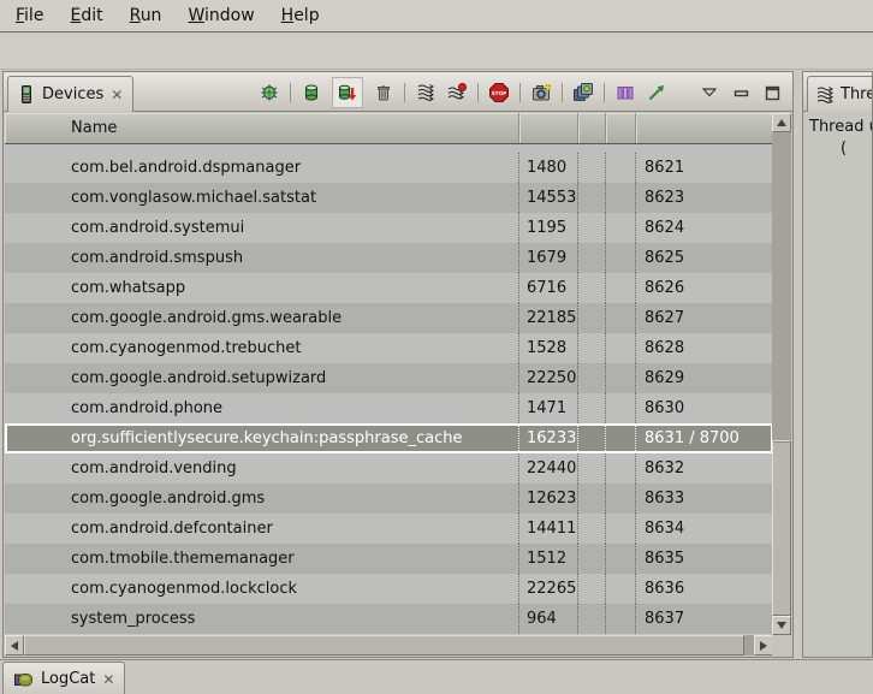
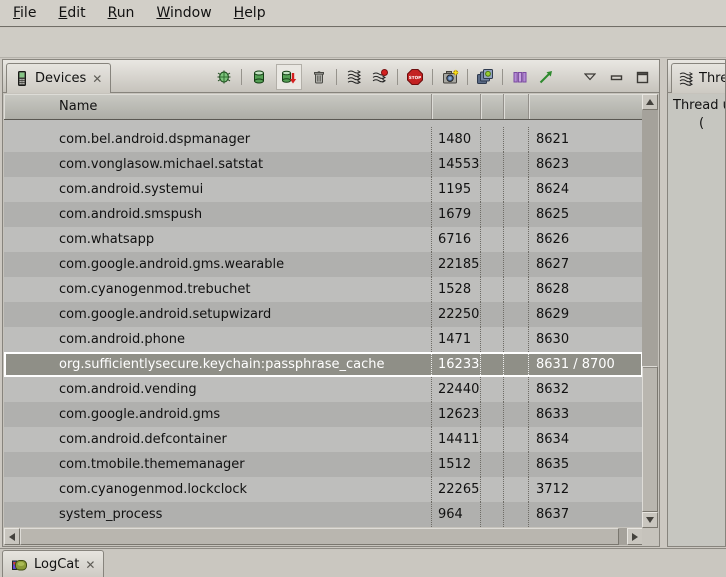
  File
  Edit
  Run
  Window
  Help
  Devices
  ✕
  Name
  com.bel.android.dspmanager
  1480
  8621
  com.vonglasow.michael.satstat
  14553
  8623
  com.android.systemui
  1195
  8624
  com.android.smspush
  1679
  8625
  com.whatsapp
  6716
  8626
  com.google.android.gms.wearable
  22185
  8627
  com.cyanogenmod.trebuchet
  1528
  8628
  com.google.android.setupwizard
  22250
  8629
  com.android.phone
  1471
  8630
  org.sufficientlysecure.keychain:passphrase_cache
  16233
  8631 / 8700
  com.android.vending
  22440
  8632
  com.google.android.gms
  12623
  8633
  com.android.defcontainer
  14411
  8634
  com.tmobile.thememanager
  1512
  8635
  com.cyanogenmod.lockclock
  22265
- 8636
+ 3712
  system_process
  964
  8637
  Thread
  (
  LogCat
  ✕
